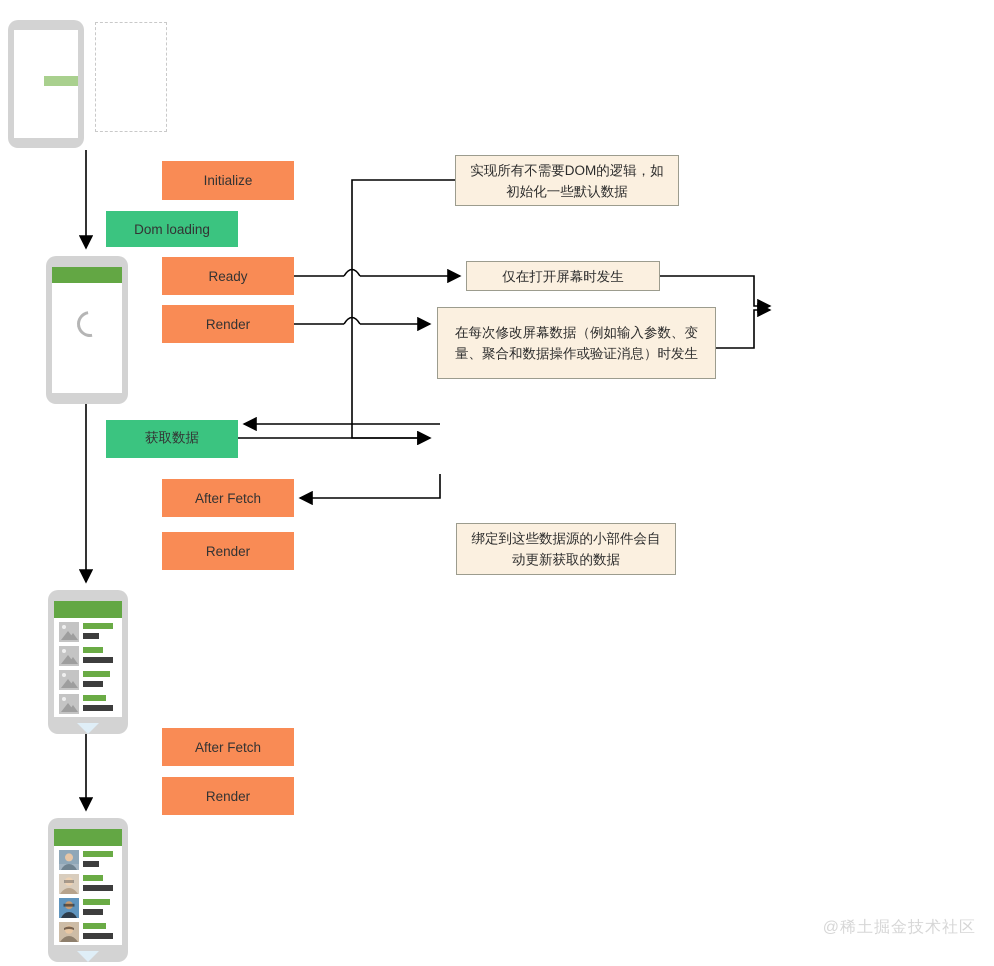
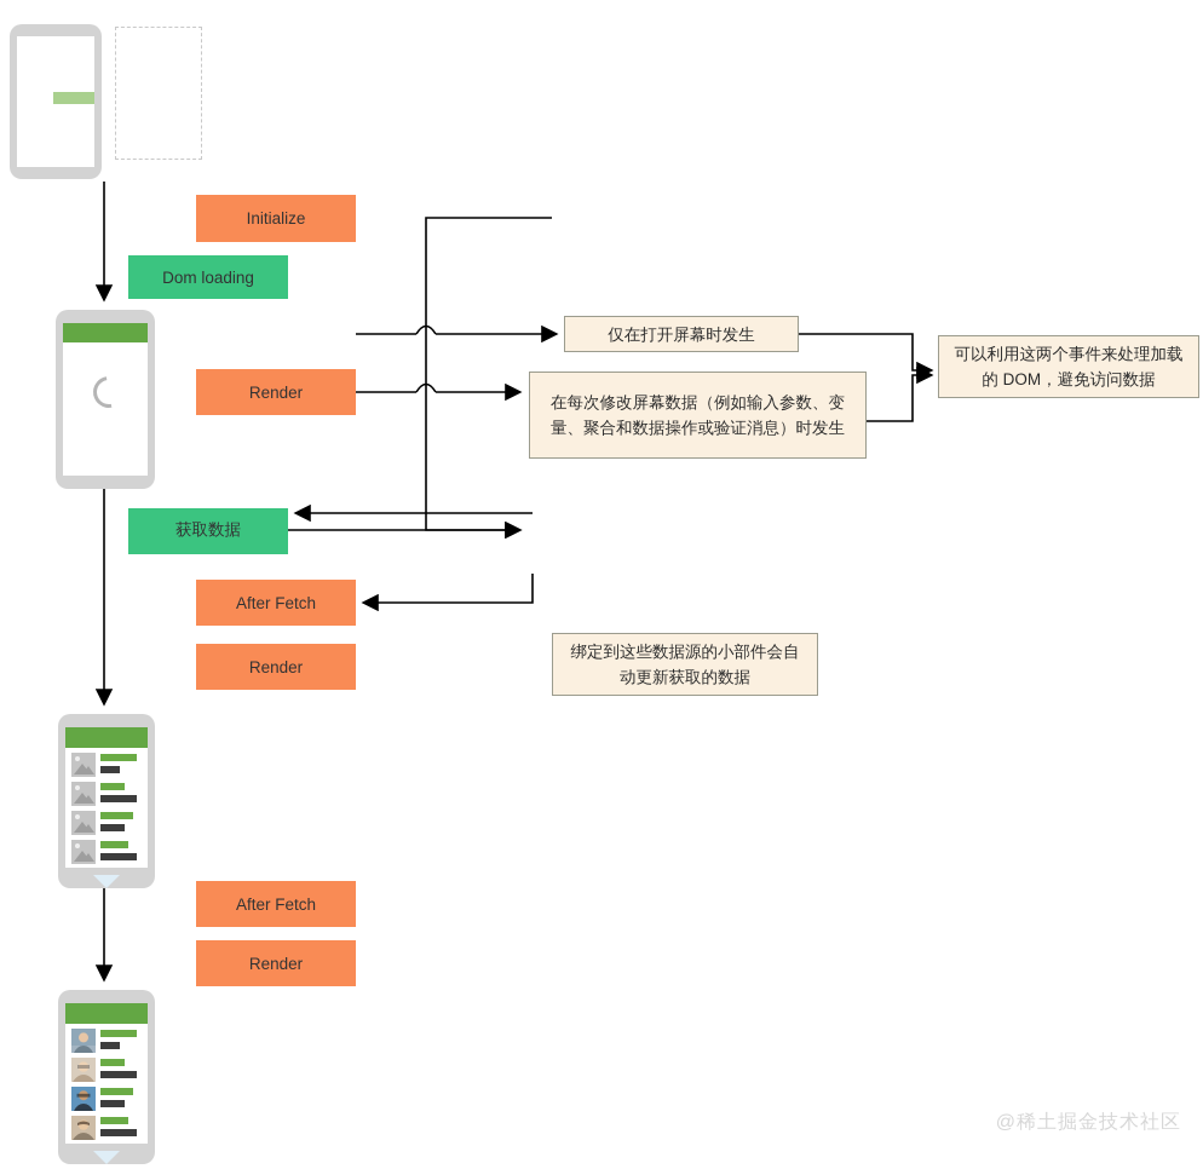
  Initialize
  Dom loading
- Ready
  Render
  获取数据
  After Fetch
  Render
  After Fetch
  Render
- 实现所有不需要DOM的逻辑，如初始化一些默认数据
  仅在打开屏幕时发生
  在每次修改屏幕数据（例如输入参数、变量、聚合和数据操作或验证消息）时发生
+ 可以利用这两个事件来处理加载的 DOM，避免访问数据
  绑定到这些数据源的小部件会自动更新获取的数据
  @稀土掘金技术社区
